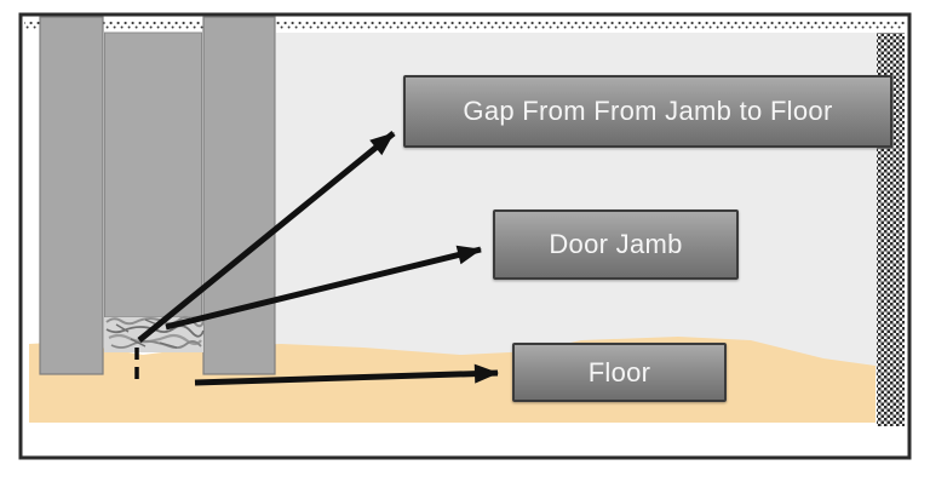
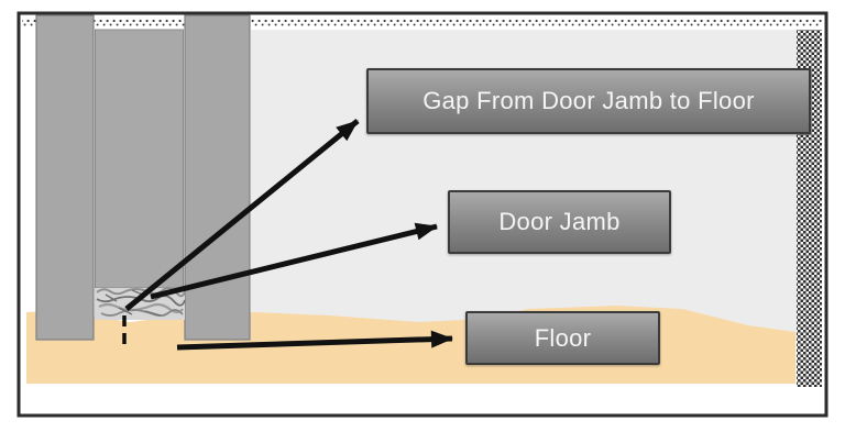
- Gap From From Jamb to Floor
+ Gap From Door Jamb to Floor
  Door Jamb
  Floor
